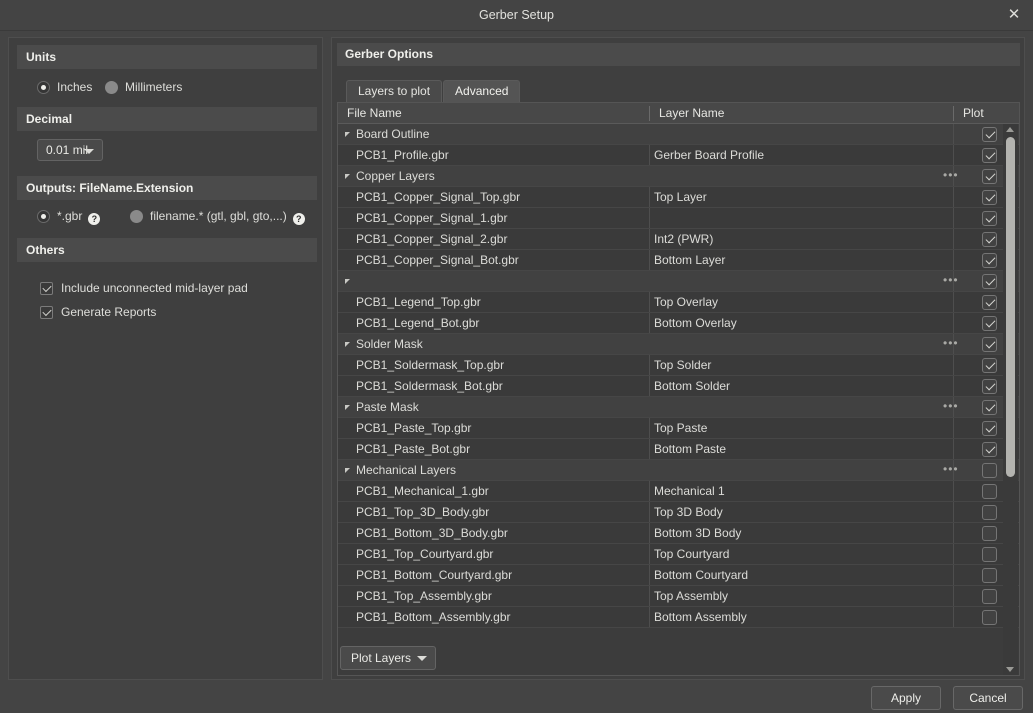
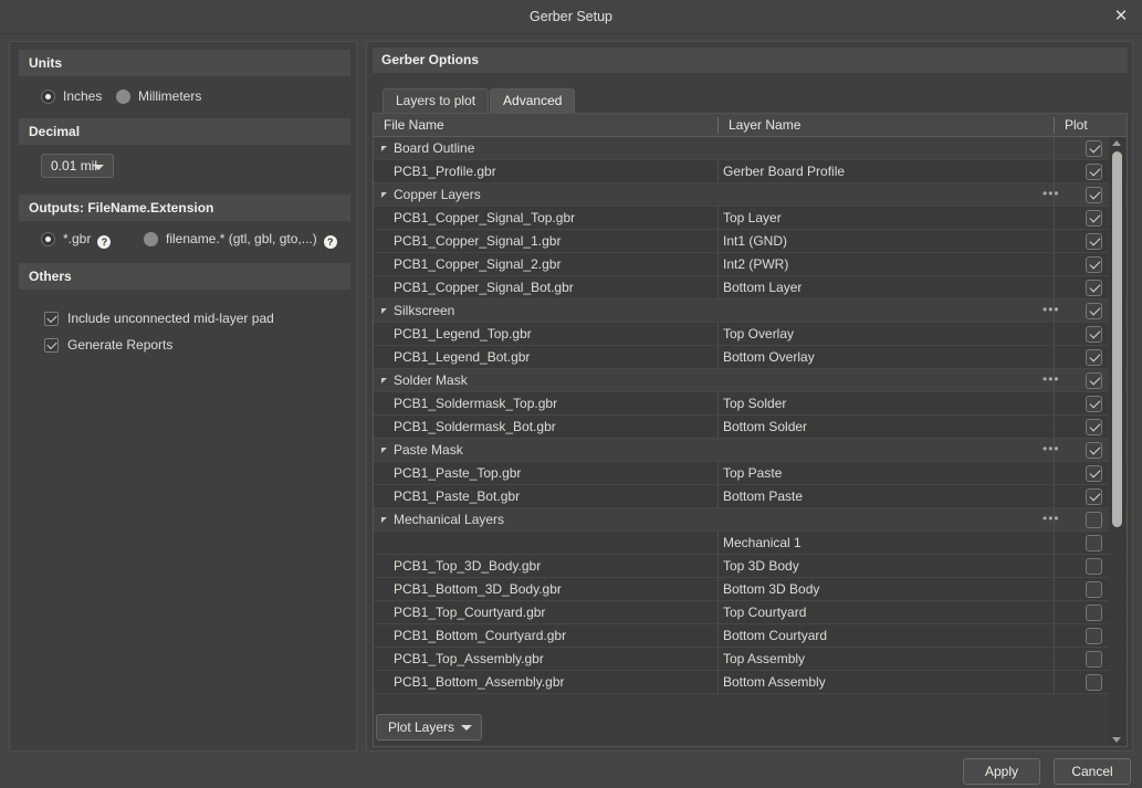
  Gerber Setup
  ✕
  Units
  Inches
  Millimeters
  Decimal
  0.01 mil
  Outputs: FileName.Extension
  *.gbr ?
  filename.* (gtl, gbl, gto,...) ?
  Others
  Include unconnected mid-layer pad
  Generate Reports
  Gerber Options
  Layers to plot
  Advanced
  File Name
  Layer Name
  Plot
  Board Outline
  PCB1_Profile.gbr
  Gerber Board Profile
  Copper Layers
  •••
  PCB1_Copper_Signal_Top.gbr
  Top Layer
  PCB1_Copper_Signal_1.gbr
+ Int1 (GND)
  PCB1_Copper_Signal_2.gbr
  Int2 (PWR)
  PCB1_Copper_Signal_Bot.gbr
  Bottom Layer
+ Silkscreen
  •••
  PCB1_Legend_Top.gbr
  Top Overlay
  PCB1_Legend_Bot.gbr
  Bottom Overlay
  Solder Mask
  •••
  PCB1_Soldermask_Top.gbr
  Top Solder
  PCB1_Soldermask_Bot.gbr
  Bottom Solder
  Paste Mask
  •••
  PCB1_Paste_Top.gbr
  Top Paste
  PCB1_Paste_Bot.gbr
  Bottom Paste
  Mechanical Layers
  •••
- PCB1_Mechanical_1.gbr
  Mechanical 1
  PCB1_Top_3D_Body.gbr
  Top 3D Body
  PCB1_Bottom_3D_Body.gbr
  Bottom 3D Body
  PCB1_Top_Courtyard.gbr
  Top Courtyard
  PCB1_Bottom_Courtyard.gbr
  Bottom Courtyard
  PCB1_Top_Assembly.gbr
  Top Assembly
  PCB1_Bottom_Assembly.gbr
  Bottom Assembly
  Plot Layers
  Apply
  Cancel
